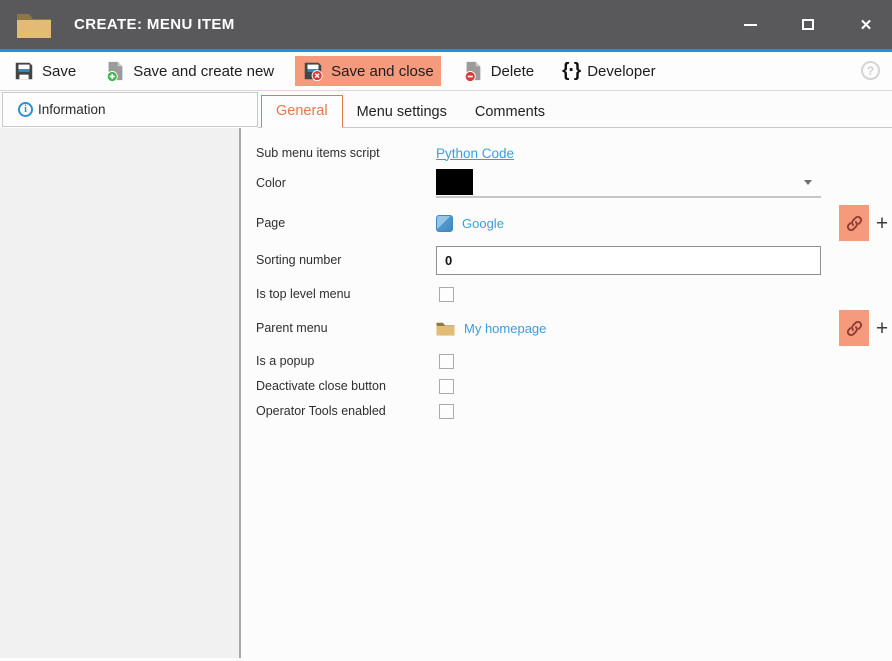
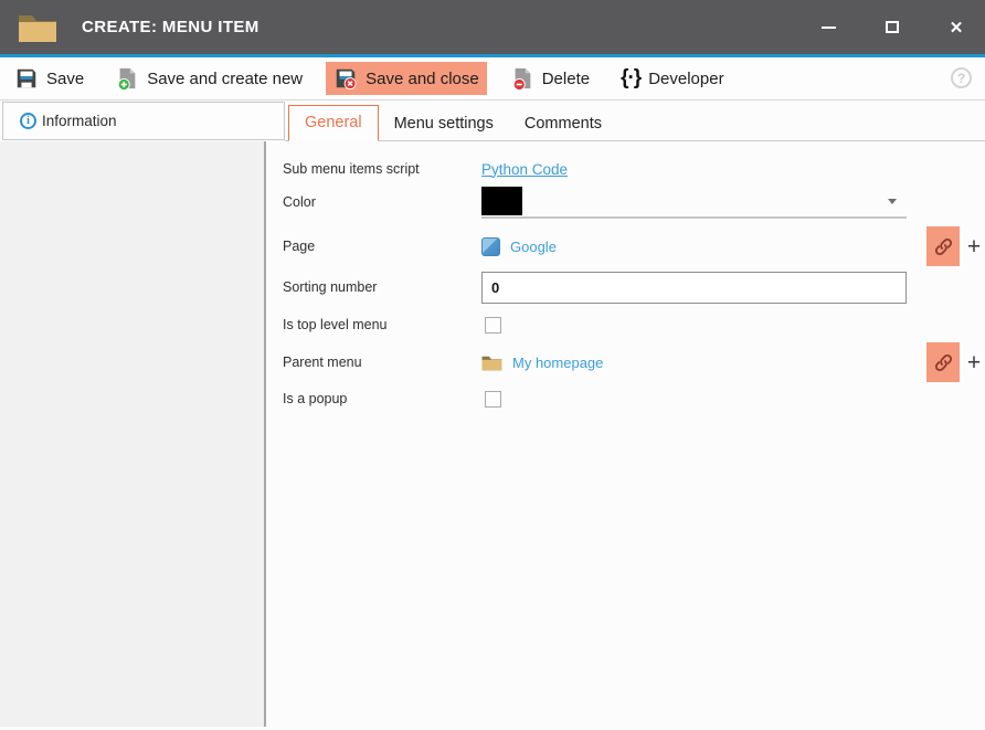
  CREATE: MENU ITEM
  ✕
  Save
  Save and create new
  Save and close
  Delete
  {·}
  Developer
  ?
  i
  Information
  General
  Menu settings
  Comments
  Sub menu items script
  Python Code
  Color
  Page
  Google
  +
  Sorting number
  0
  Is top level menu
  Parent menu
  My homepage
  +
  Is a popup
- Deactivate close button
- Operator Tools enabled
